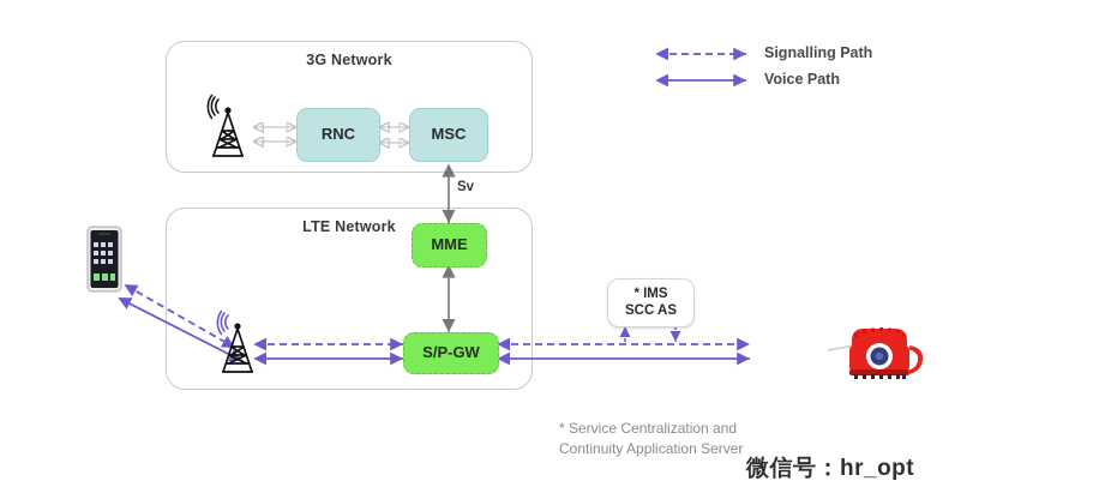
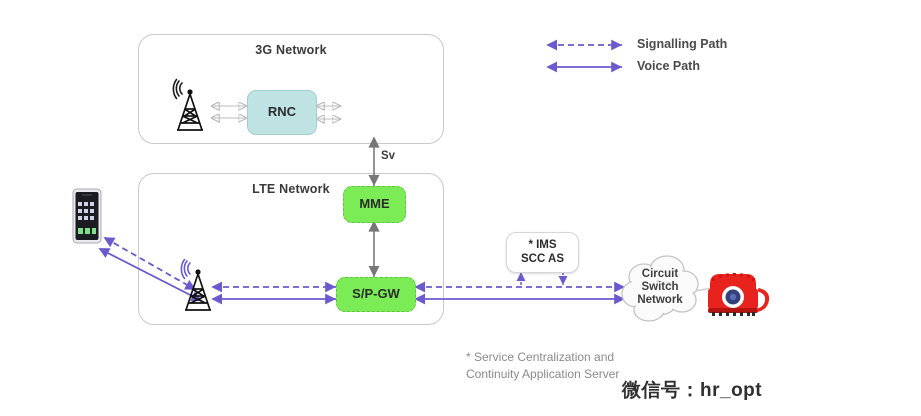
  3G Network
  LTE Network
  RNC
- MSC
  MME
  S/P-GW
  * IMS
  SCC AS
  Sv
+ Circuit
+ Switch
+ Network
  Signalling Path
  Voice Path
  * Service Centralization and
  Continuity Application Server
  微信号：hr_opt
